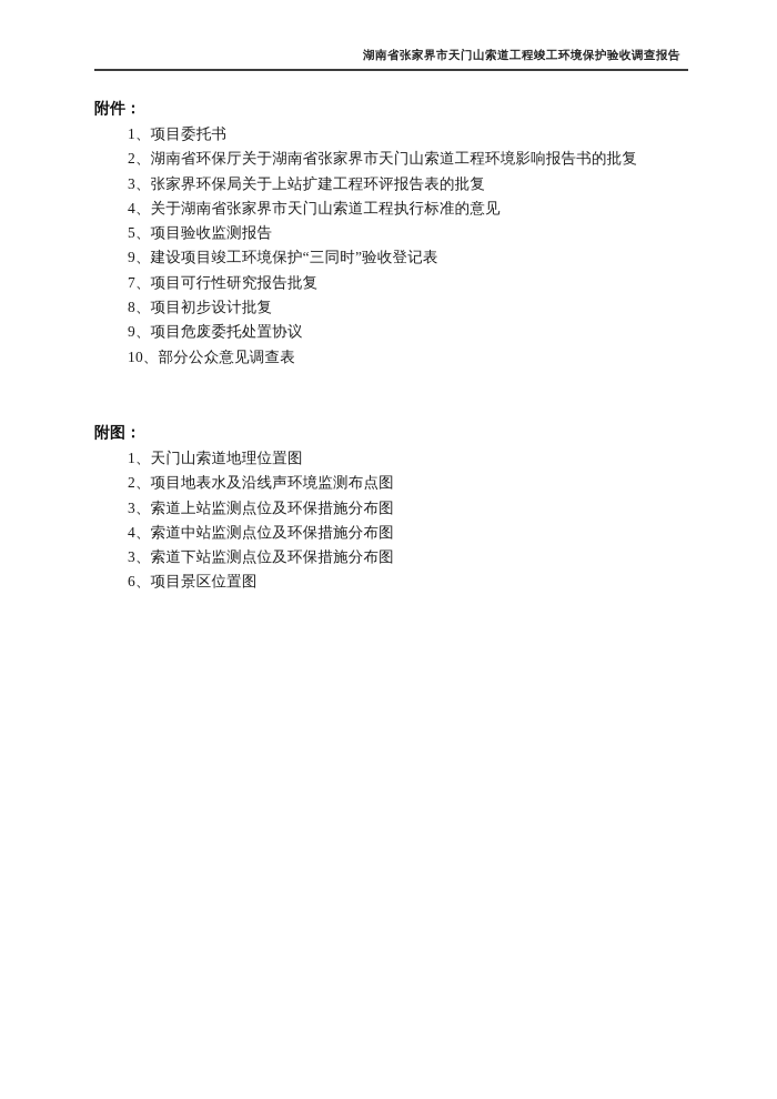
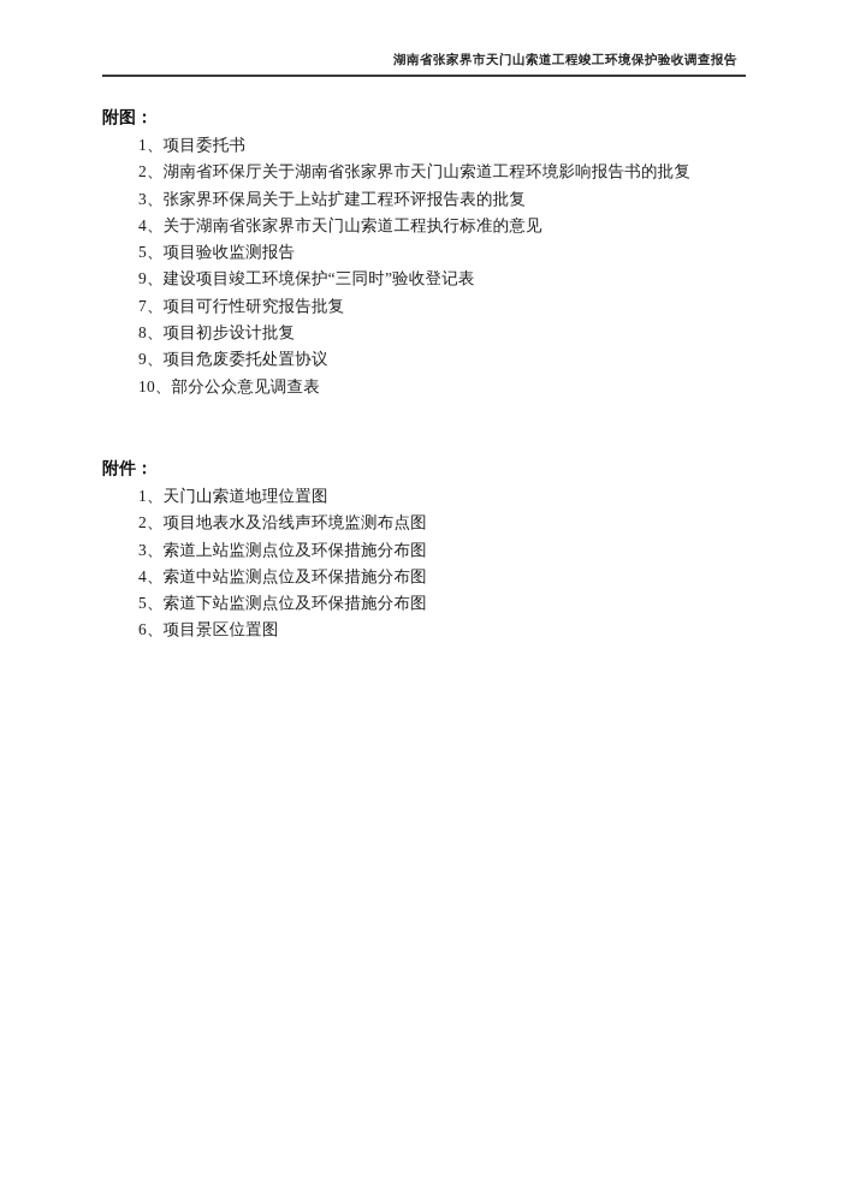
  湖南省张家界市天门山索道工程竣工环境保护验收调查报告
- 附件：
+ 附图：
  1、项目委托书
  2、湖南省环保厅关于湖南省张家界市天门山索道工程环境影响报告书的批复
  3、张家界环保局关于上站扩建工程环评报告表的批复
  4、关于湖南省张家界市天门山索道工程执行标准的意见
  5、项目验收监测报告
  9、建设项目竣工环境保护“三同时”验收登记表
  7、项目可行性研究报告批复
  8、项目初步设计批复
  9、项目危废委托处置协议
  10、部分公众意见调查表
- 附图：
+ 附件：
  1、天门山索道地理位置图
  2、项目地表水及沿线声环境监测布点图
  3、索道上站监测点位及环保措施分布图
  4、索道中站监测点位及环保措施分布图
- 3、索道下站监测点位及环保措施分布图
+ 5、索道下站监测点位及环保措施分布图
  6、项目景区位置图
